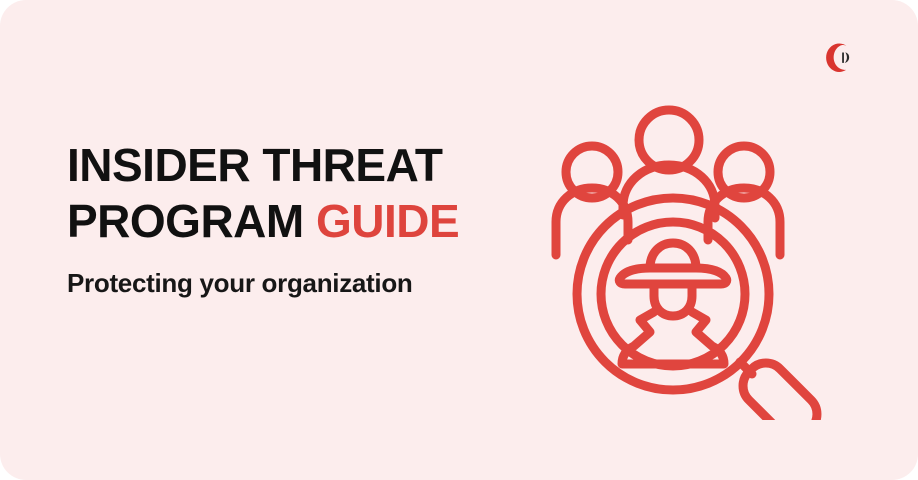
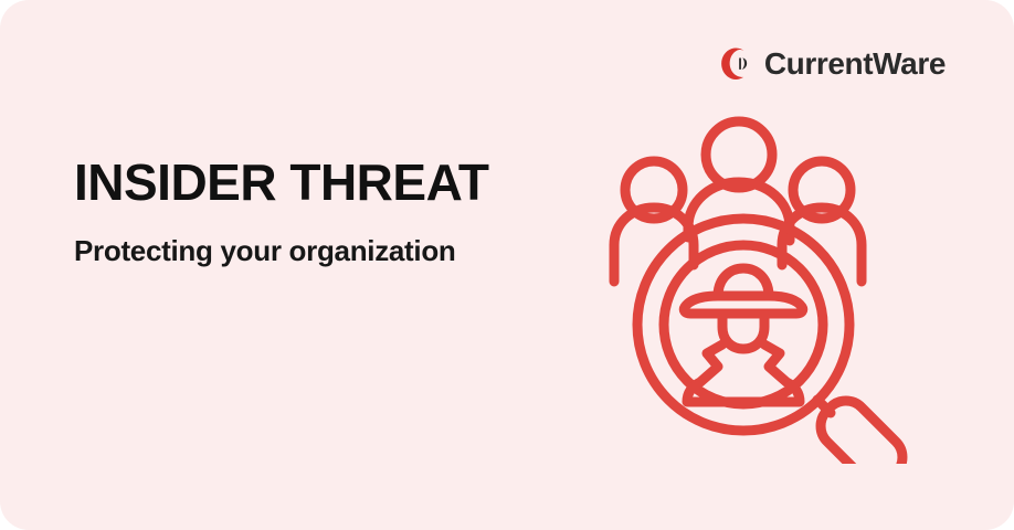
+ CurrentWare
  INSIDER THREAT
- PROGRAM GUIDE
  Protecting your organization
